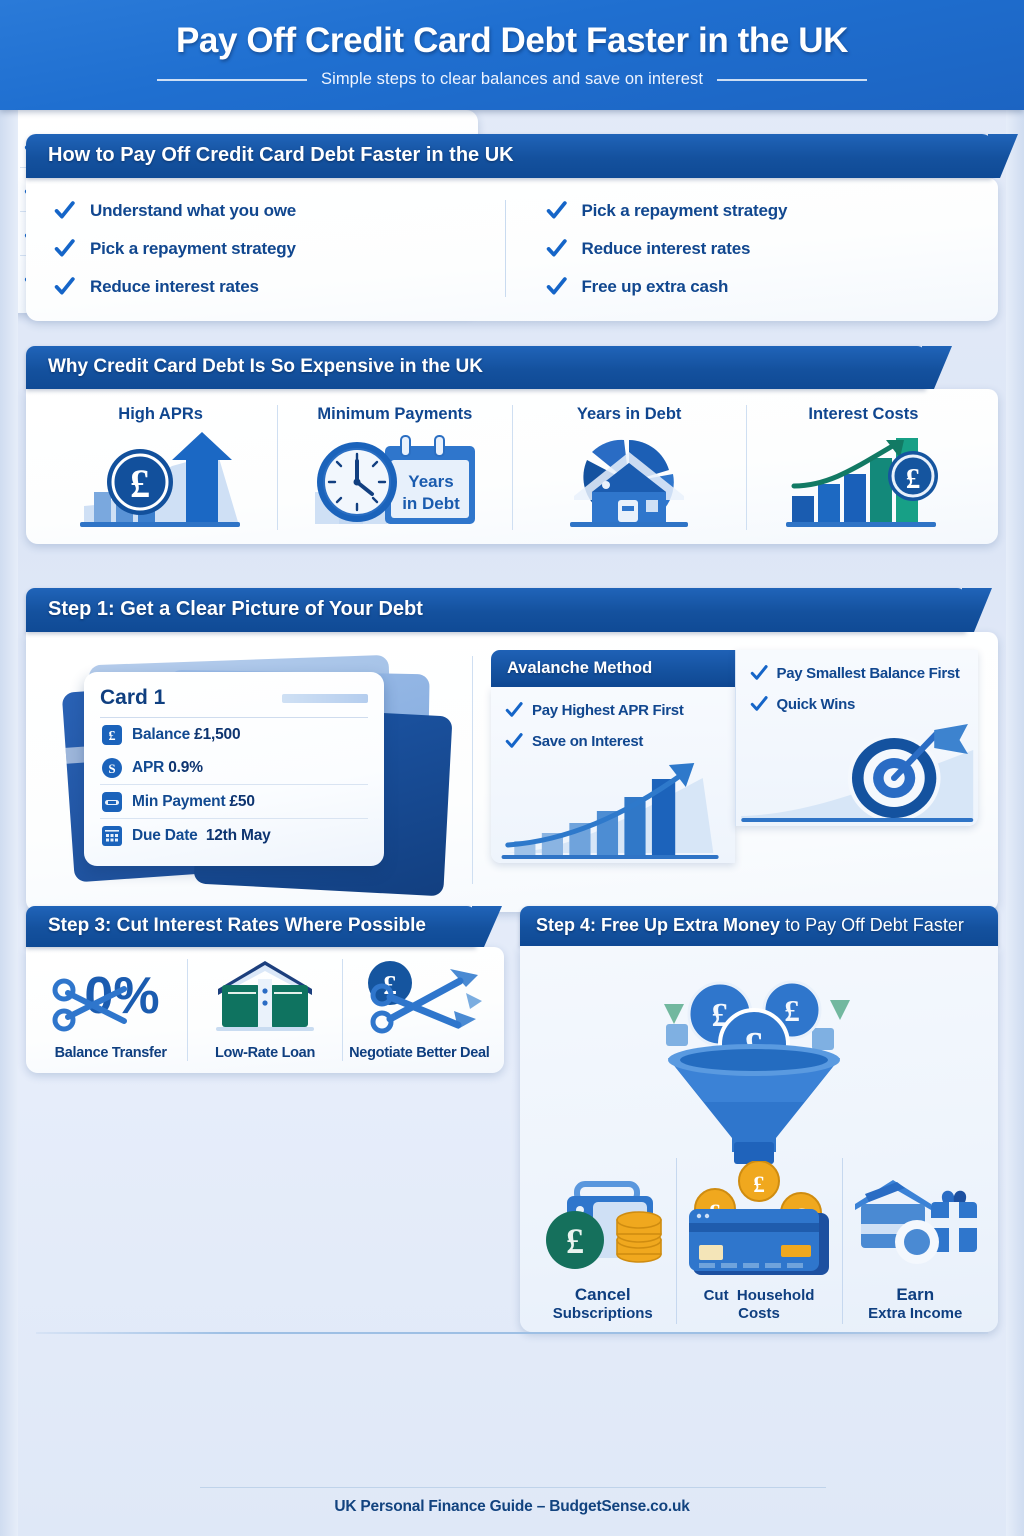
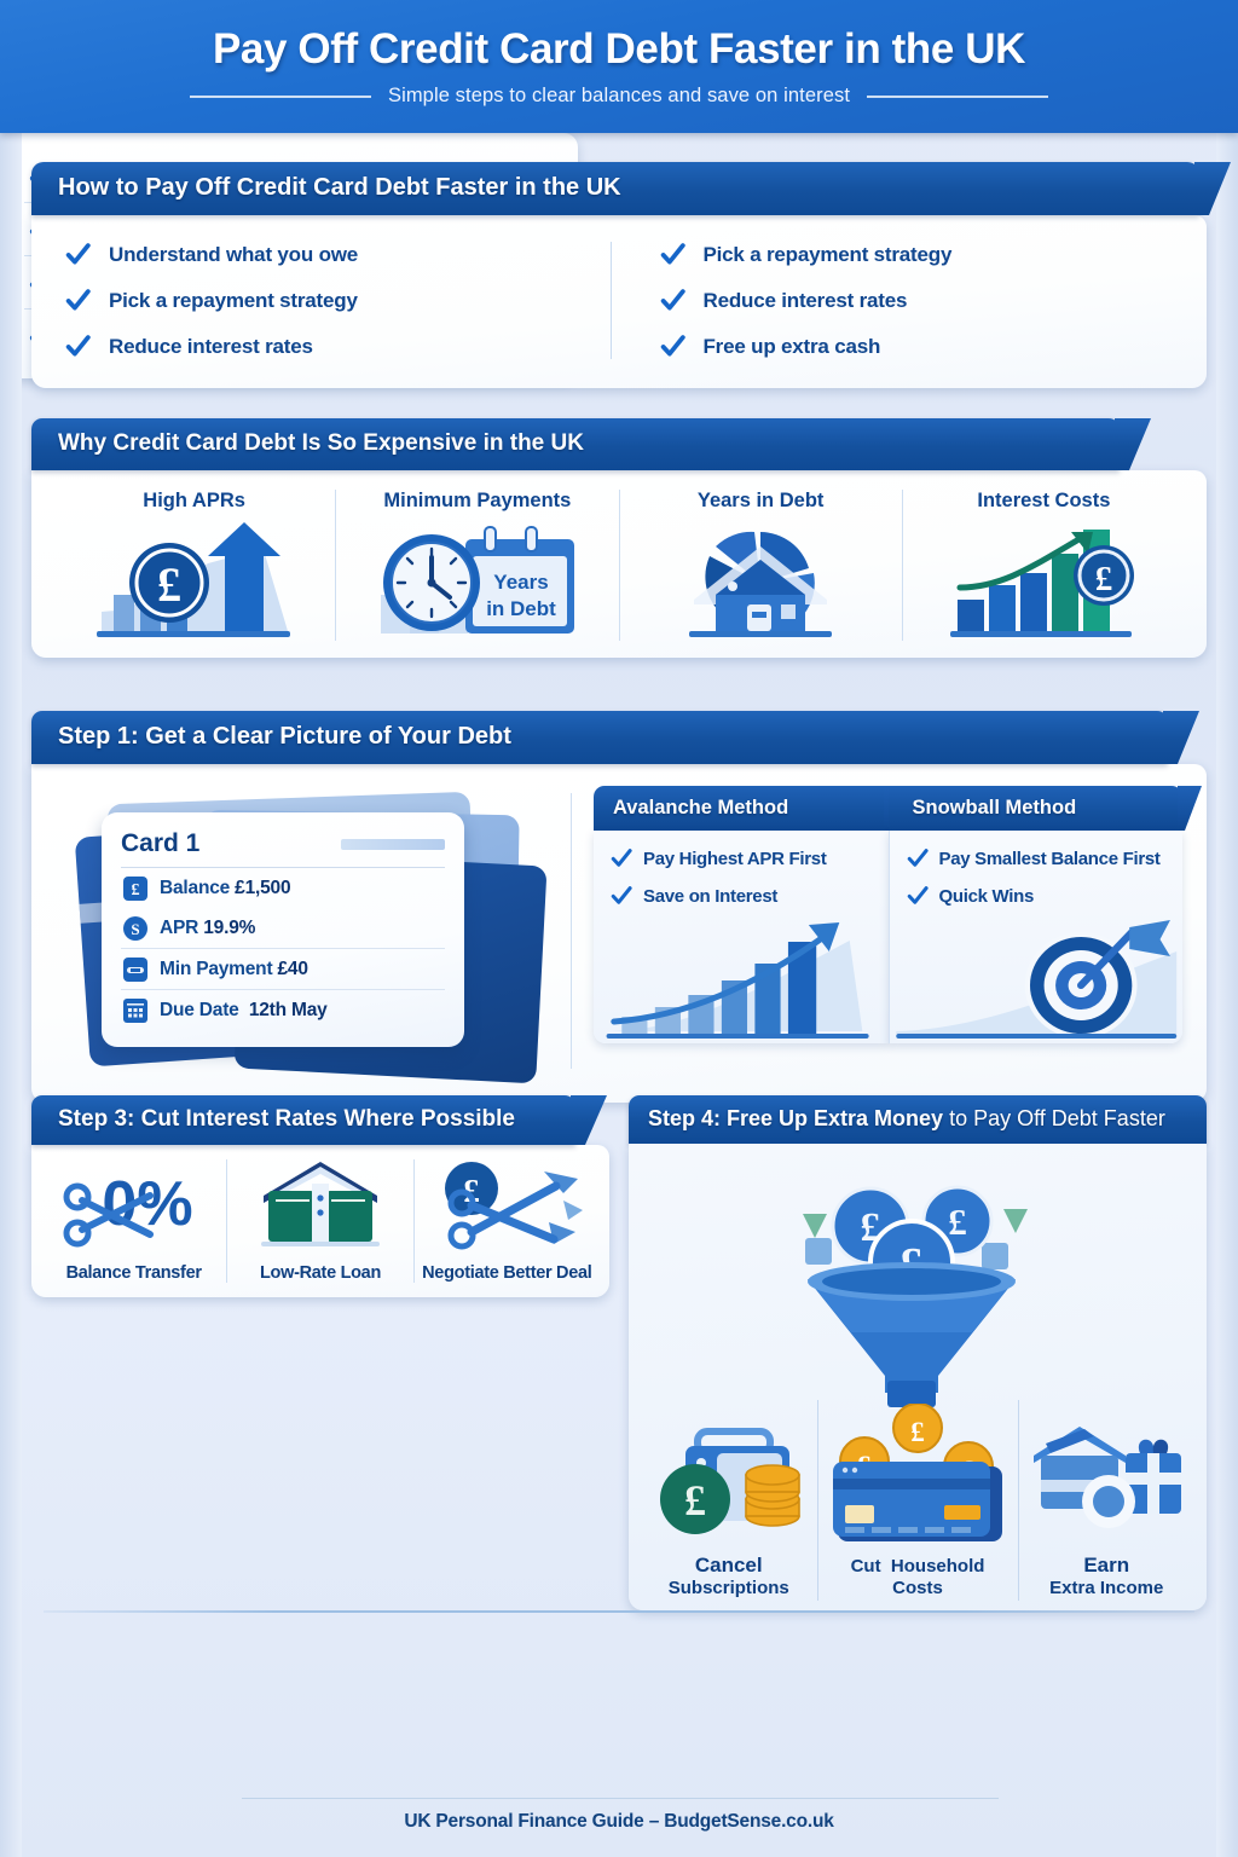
  Pay Off Credit Card Debt Faster in the UK
  Simple steps to clear balances and save on interest
  How to Pay Off Credit Card Debt Faster in the UK
  Understand what you owe
  Pick a repayment strategy
  Reduce interest rates
  Pick a repayment strategy
  Reduce interest rates
  Free up extra cash
  Why Credit Card Debt Is So Expensive in the UK
  High APRs
  £
  Minimum Payments
  Years
  in Debt
  Years in Debt
  Interest Costs
  £
  Step 1: Get a Clear Picture of Your Debt
  Card 1
  £
  Balance £1,500
  S
- APR 0.9%
+ APR 19.9%
- Min Payment £50
+ Min Payment £40
  Due Date 12th May
  Avalanche Method
  Pay Highest APR First
  Save on Interest
+ Snowball Method
  Pay Smallest Balance First
  Quick Wins
  Step 3: Cut Interest Rates Where Possible
  0%
  Balance Transfer
  Low-Rate Loan
  £
  Negotiate Better Deal
  Step 4: Free Up Extra Money to Pay Off Debt Faster
  £
  £
  £
  Cancel
  Subscriptions
  £
  Cut Household
  Costs
  Earn
  Extra Income
  UK Personal Finance Guide – BudgetSense.co.uk
